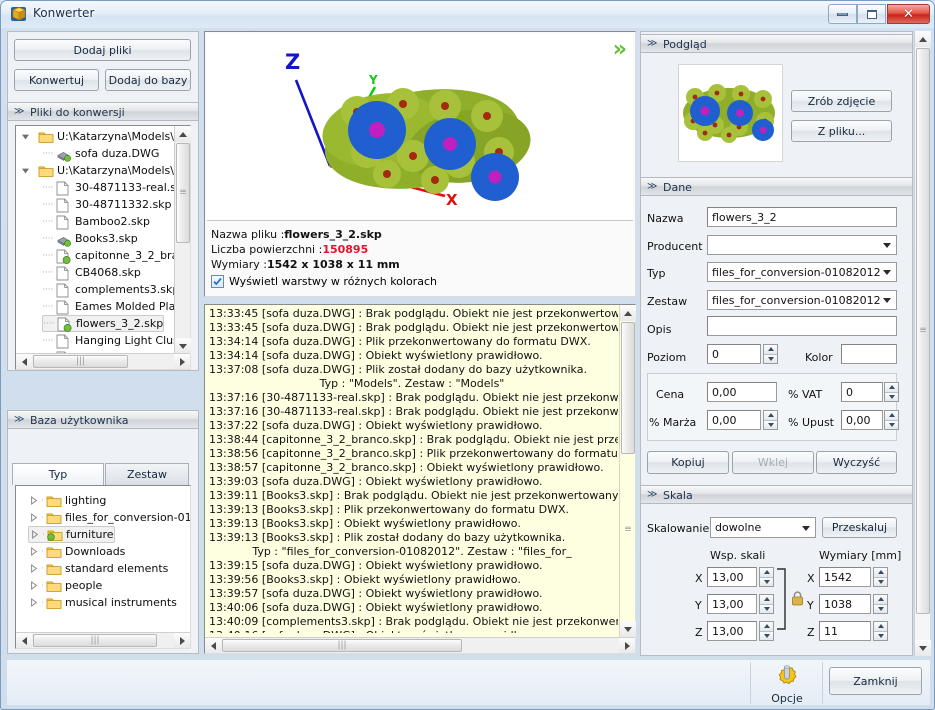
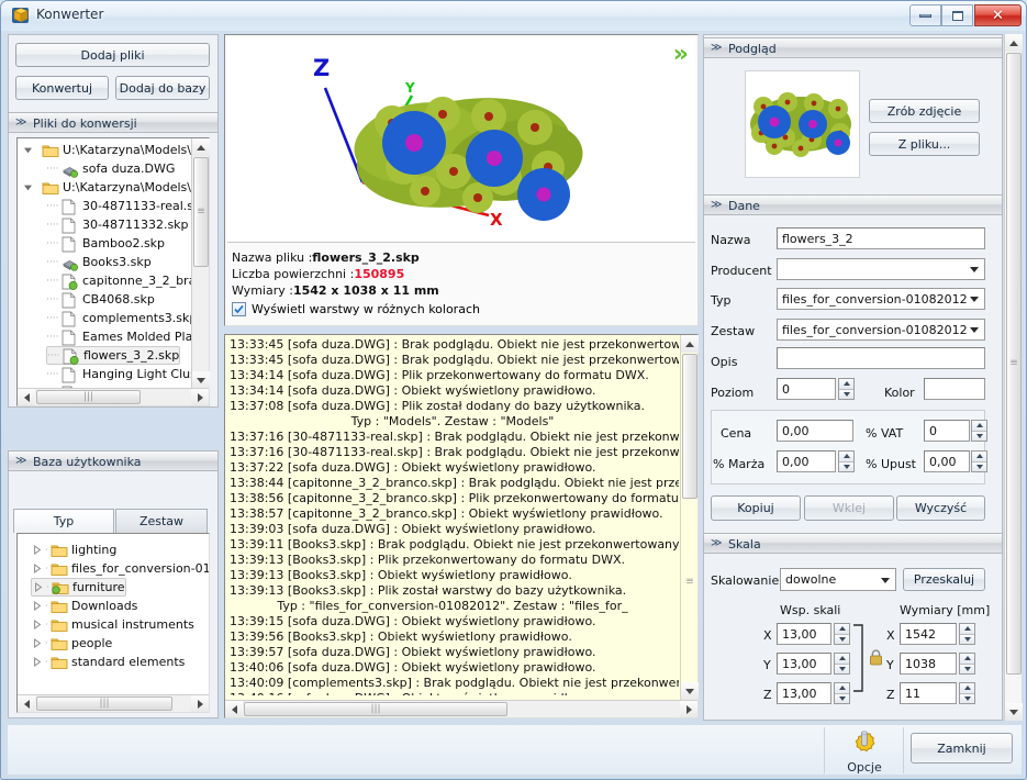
  Konwerter
  ✕
  Dodaj pliki
  Konwertuj
  Dodaj do bazy
  ≫
  Pliki do konwersji
  U:\Katarzyna\Models\
  ····
  sofa duza.DWG
  U:\Katarzyna\Models\
  ····
  30-4871133-real.
  ····
  30-48711332.skp
  ····
  Bamboo2.skp
  ····
  Books3.skp
  ····
  capitonne_3_2_br
  ····
  CB4068.skp
  ····
  complements3.sk
  ····
  Eames Molded Pla
  ····
  flowers_3_2.skp
  ····
  Hanging Light Clu
  ≡
  |||
  ≫
  Baza użytkownika
  Typ
  Zestaw
  ·
  lighting
  ·
  files_for_conversion-01
  ·
  furniture
  ·
  Downloads
  ·
- standard elements
+ musical instruments
  ·
  people
  ·
- musical instruments
+ standard elements
  |||
  Z
  Y
  X
  »
  Nazwa pliku :flowers_3_2.skp
  Liczba powierzchni :150895
  Wymiary :1542 x 1038 x 11 mm
  Wyświetl warstwy w różnych kolorach
  13:33:45 [sofa duza.DWG] : Brak podglądu. Obiekt nie jest przekonwertow
  13:33:45 [sofa duza.DWG] : Brak podglądu. Obiekt nie jest przekonwertow
  13:34:14 [sofa duza.DWG] : Plik przekonwertowany do formatu DWX.
  13:34:14 [sofa duza.DWG] : Obiekt wyświetlony prawidłowo.
  13:37:08 [sofa duza.DWG] : Plik został dodany do bazy użytkownika.
  Typ : "Models". Zestaw : "Models"
  13:37:16 [30-4871133-real.skp] : Brak podglądu. Obiekt nie jest przekonw
  13:37:16 [30-4871133-real.skp] : Brak podglądu. Obiekt nie jest przekonw
  13:37:22 [sofa duza.DWG] : Obiekt wyświetlony prawidłowo.
  13:38:44 [capitonne_3_2_branco.skp] : Brak podglądu. Obiekt nie jest prze
  13:38:56 [capitonne_3_2_branco.skp] : Plik przekonwertowany do formatu
  13:38:57 [capitonne_3_2_branco.skp] : Obiekt wyświetlony prawidłowo.
  13:39:03 [sofa duza.DWG] : Obiekt wyświetlony prawidłowo.
  13:39:11 [Books3.skp] : Brak podglądu. Obiekt nie jest przekonwertowany
  13:39:13 [Books3.skp] : Plik przekonwertowany do formatu DWX.
  13:39:13 [Books3.skp] : Obiekt wyświetlony prawidłowo.
- 13:39:13 [Books3.skp] : Plik został dodany do bazy użytkownika.
+ 13:39:13 [Books3.skp] : Plik został warstwy do bazy użytkownika.
  Typ : "files_for_conversion-01082012". Zestaw : "files_for_
  13:39:15 [sofa duza.DWG] : Obiekt wyświetlony prawidłowo.
  13:39:56 [Books3.skp] : Obiekt wyświetlony prawidłowo.
  13:39:57 [sofa duza.DWG] : Obiekt wyświetlony prawidłowo.
  13:40:06 [sofa duza.DWG] : Obiekt wyświetlony prawidłowo.
  13:40:09 [complements3.skp] : Brak podglądu. Obiekt nie jest przekonwer
  ≡
  |||
  ≫
  Podgląd
  Zrób zdjęcie
  Z pliku...
  ≫
  Dane
  Nazwa
  flowers_3_2
  Producent
  Typ
  files_for_conversion-01082012
  Zestaw
  files_for_conversion-01082012
  Opis
  Poziom
  0
  Kolor
  Cena
  0,00
  % VAT
  0
  % Marża
  0,00
  % Upust
  0,00
  Kopiuj
  Wklej
  Wyczyść
  ≫
  Skala
  Skalowanie
  dowolne
  Przeskaluj
  Wsp. skali
  Wymiary [mm]
  X
  13,00
  X
  1542
  Y
  13,00
  Y
  1038
  Z
  13,00
  Z
  11
  ≡
  Opcje
  Zamknij
